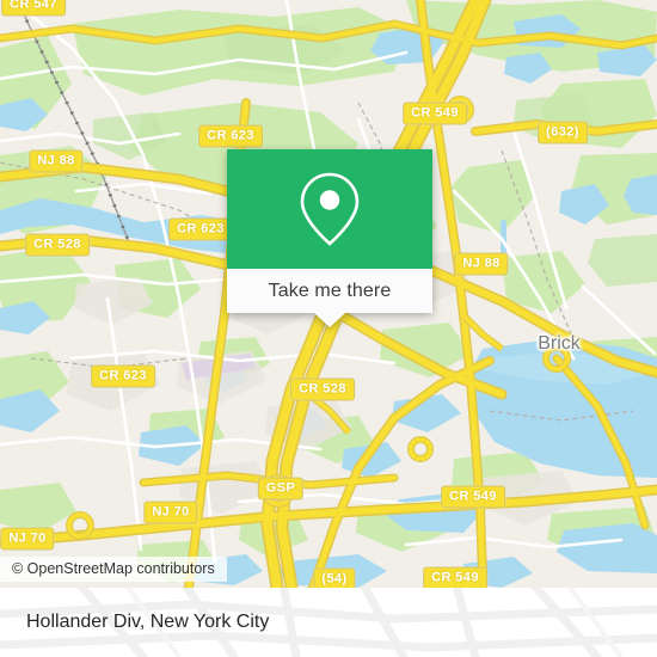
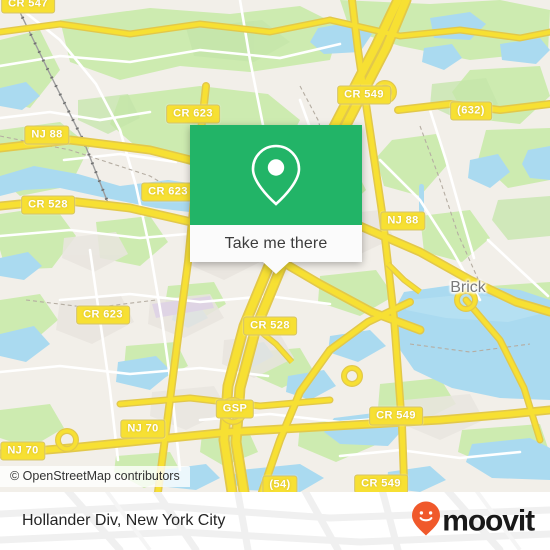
  CR 547
  NJ 88
  CR 623
  CR 549
  (632)
  CR 528
  CR 623
  NJ 88
  CR 623
  CR 528
  GSP
  NJ 70
  CR 549
  NJ 70
  (54)
  CR 549
  Brick
  Take me there
  © OpenStreetMap contributors
  Hollander Div, New York City
+ moovit
